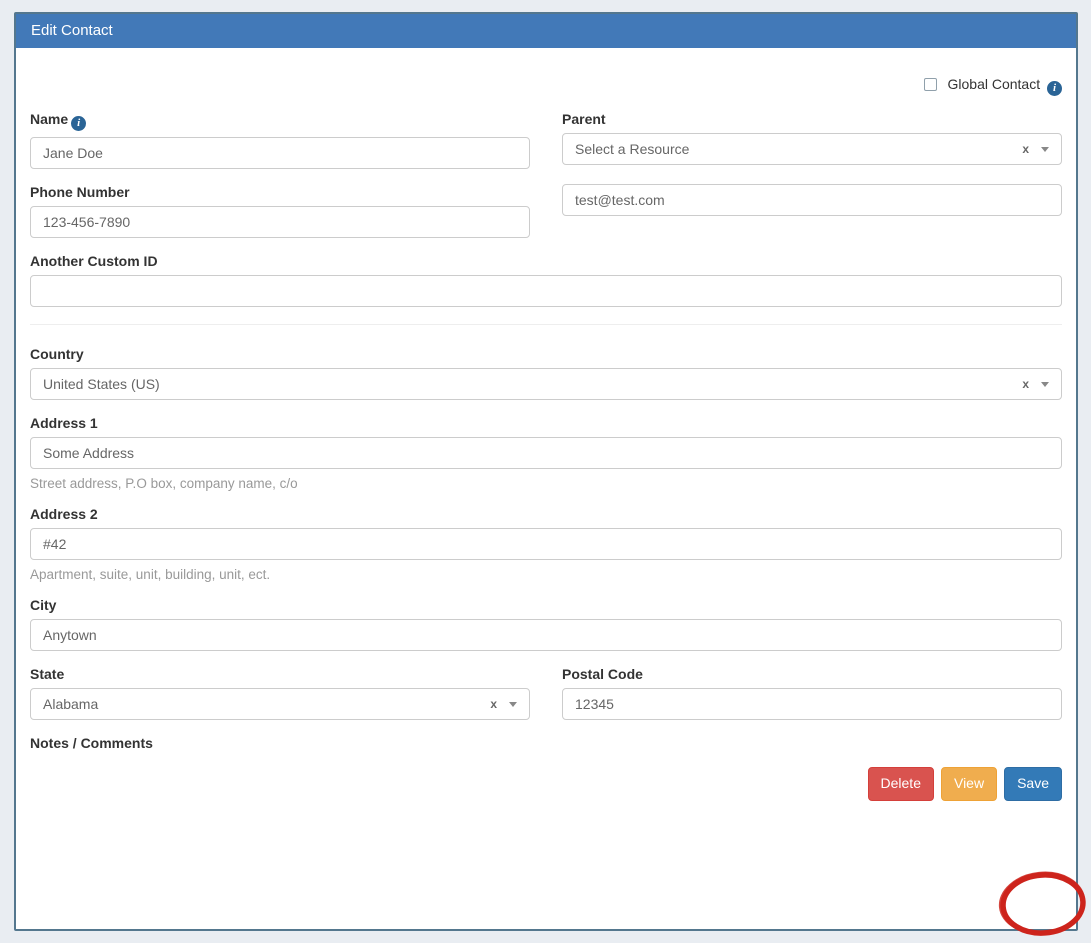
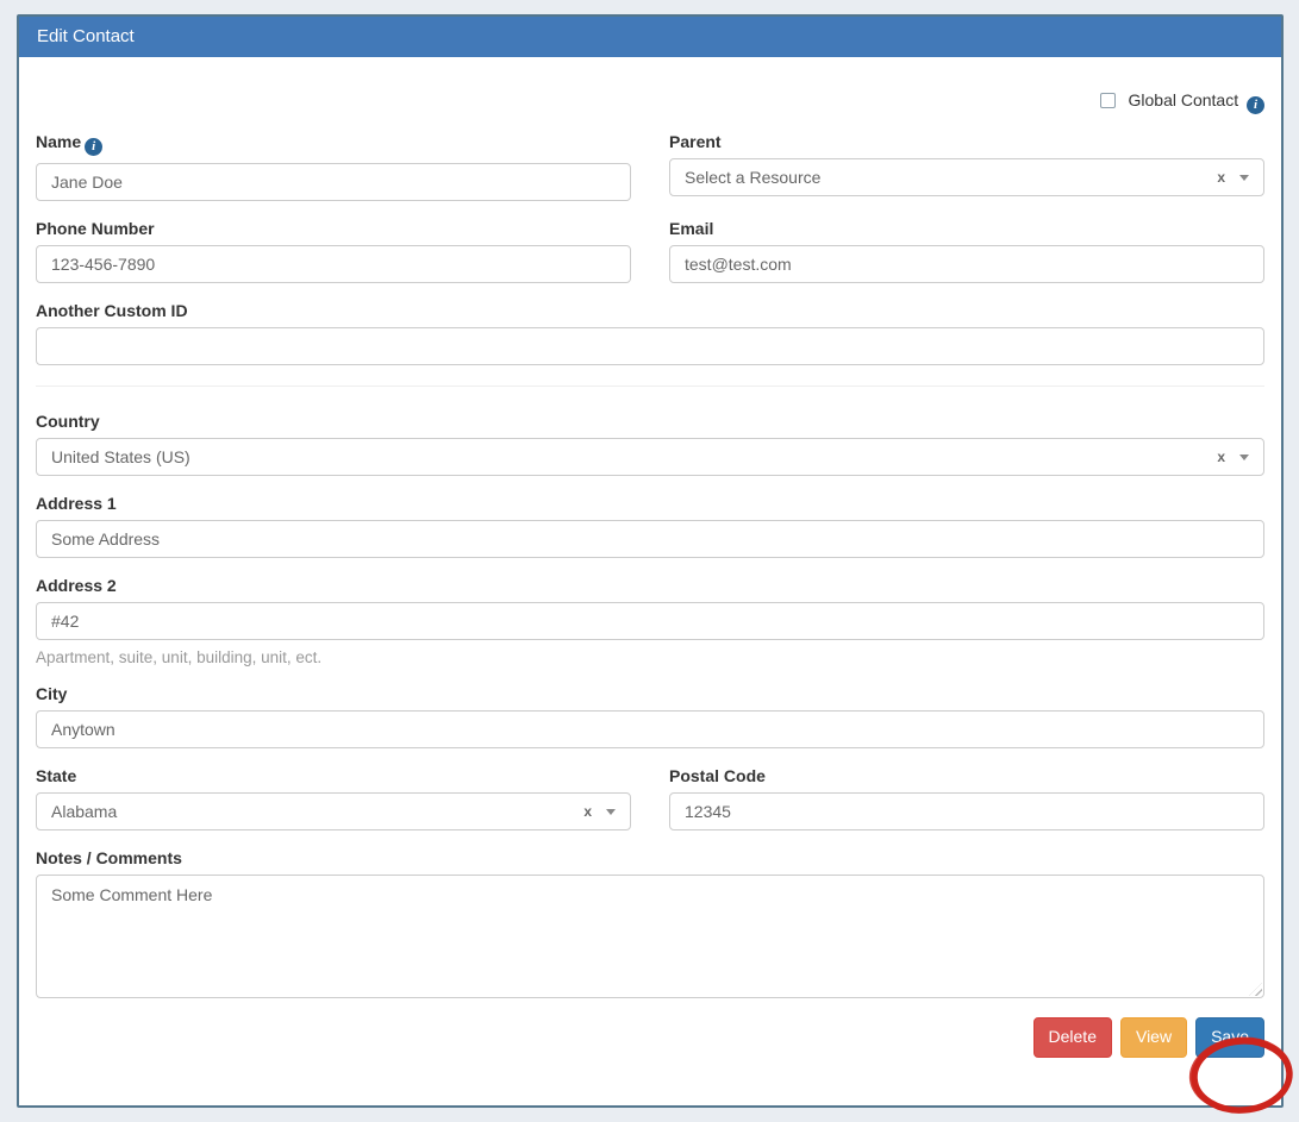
  Edit Contact
  Global Contact i
  Name i
  Jane Doe
  Parent
  Select a Resource
  x
  Phone Number
  123-456-7890
+ Email
  test@test.com
  Another Custom ID
  Country
  United States (US)
  x
  Address 1
  Some Address
- Street address, P.O box, company name, c/o
  Address 2
  #42
  Apartment, suite, unit, building, unit, ect.
  City
  Anytown
  State
  Alabama
  x
  Postal Code
  12345
  Notes / Comments
+ Some Comment Here
  Delete
  View
  Save
